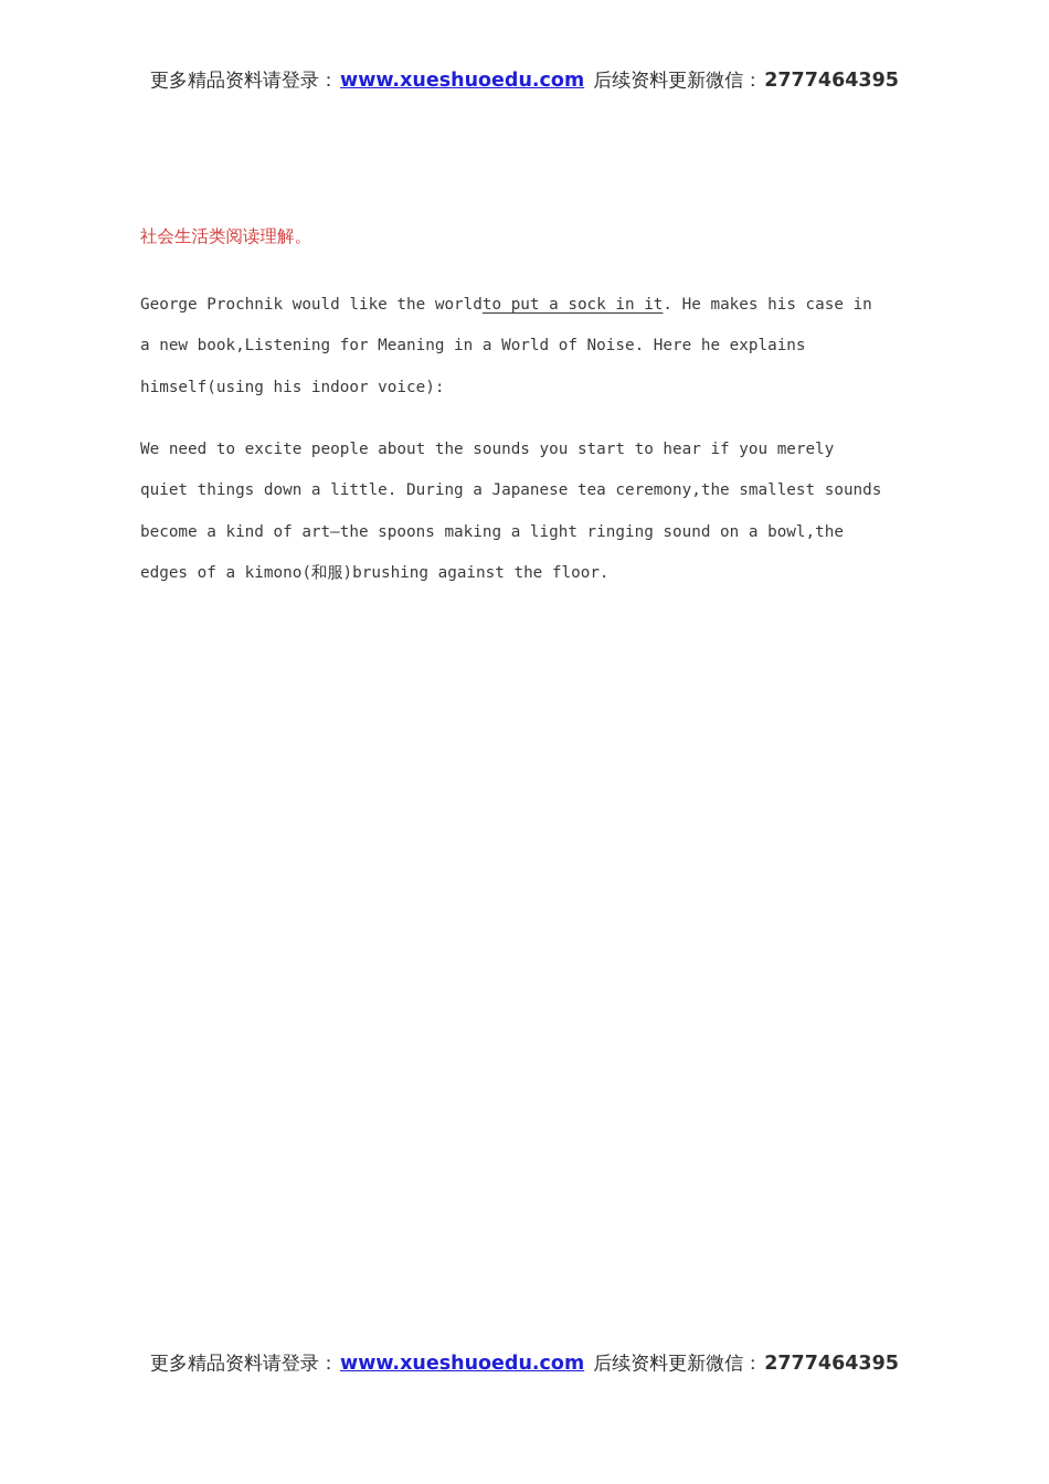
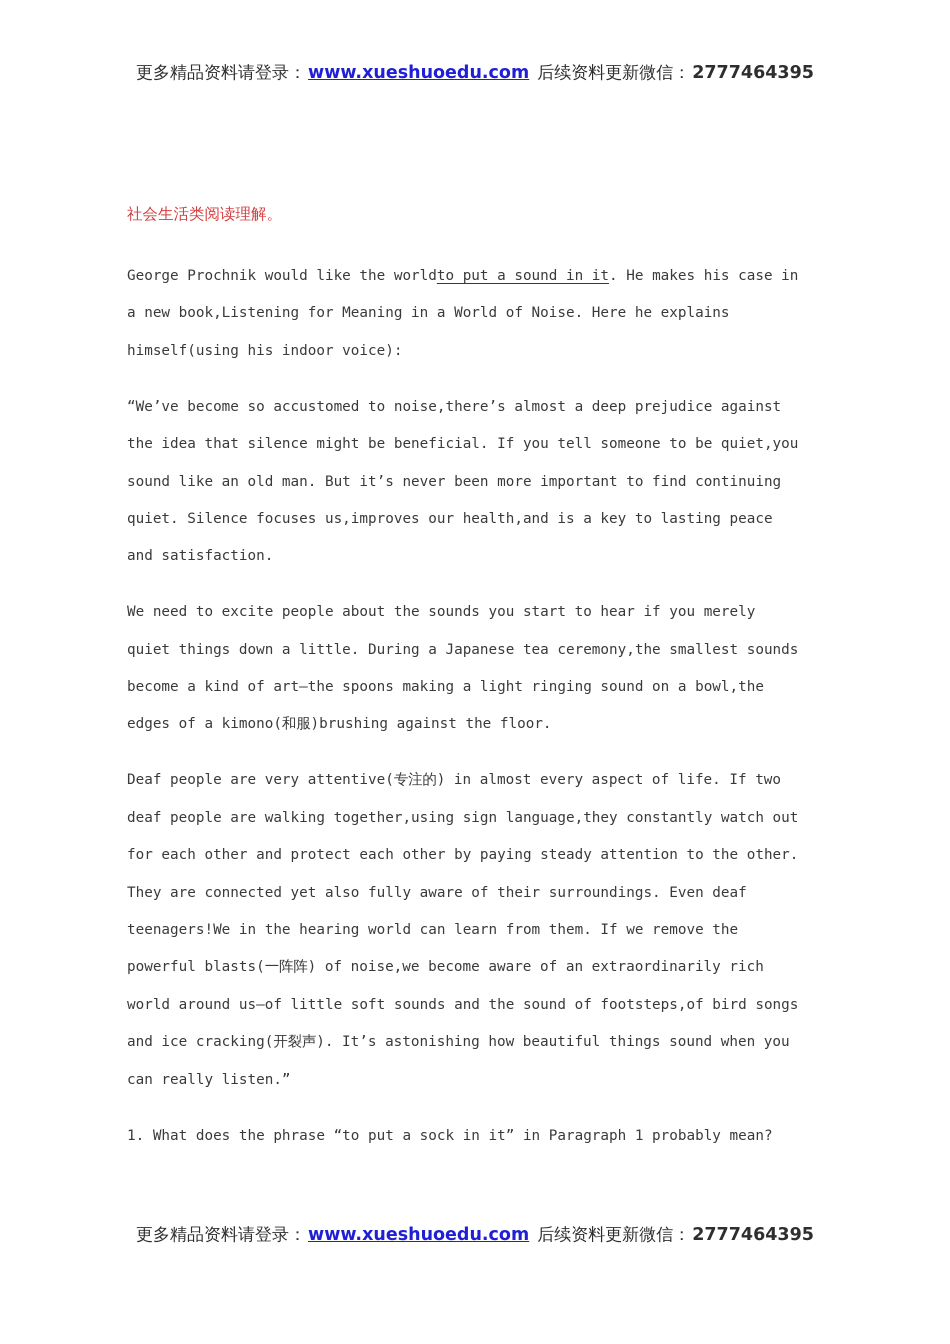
  更多精品资料请登录：www.xueshuoedu.com 后续资料更新微信：2777464395
  社会生活类阅读理解。
- George Prochnik would like the worldto put a sock in it. He makes his case in a new book,Listening for Meaning in a World of Noise. Here he explains himself(using his indoor voice):
+ George Prochnik would like the worldto put a sound in it. He makes his case in a new book,Listening for Meaning in a World of Noise. Here he explains himself(using his indoor voice):
+ “We’ve become so accustomed to noise,there’s almost a deep prejudice against the idea that silence might be beneficial. If you tell someone to be quiet,you sound like an old man. But it’s never been more important to find continuing quiet. Silence focuses us,improves our health,and is a key to lasting peace and satisfaction.
  We need to excite people about the sounds you start to hear if you merely quiet things down a little. During a Japanese tea ceremony,the smallest sounds become a kind of art—the spoons making a light ringing sound on a bowl,the edges of a kimono(和服)brushing against the floor.
+ Deaf people are very attentive(专注的) in almost every aspect of life. If two deaf people are walking together,using sign language,they constantly watch out for each other and protect each other by paying steady attention to the other. They are connected yet also fully aware of their surroundings. Even deaf teenagers!We in the hearing world can learn from them. If we remove the powerful blasts(一阵阵) of noise,we become aware of an extraordinarily rich world around us—of little soft sounds and the sound of footsteps,of bird songs and ice cracking(开裂声). It’s astonishing how beautiful things sound when you can really listen.”
+ 1. What does the phrase “to put a sock in it” in Paragraph 1 probably mean?
  更多精品资料请登录：www.xueshuoedu.com 后续资料更新微信：2777464395
